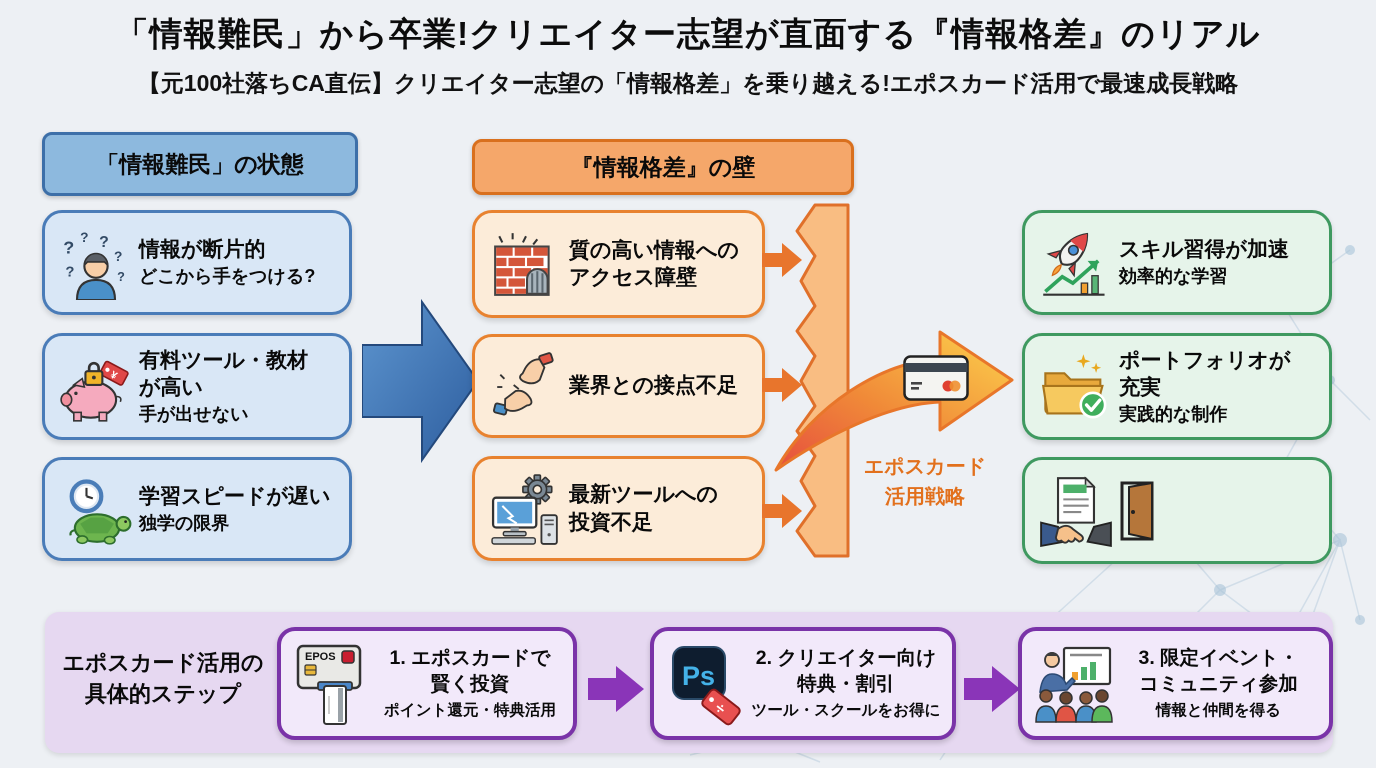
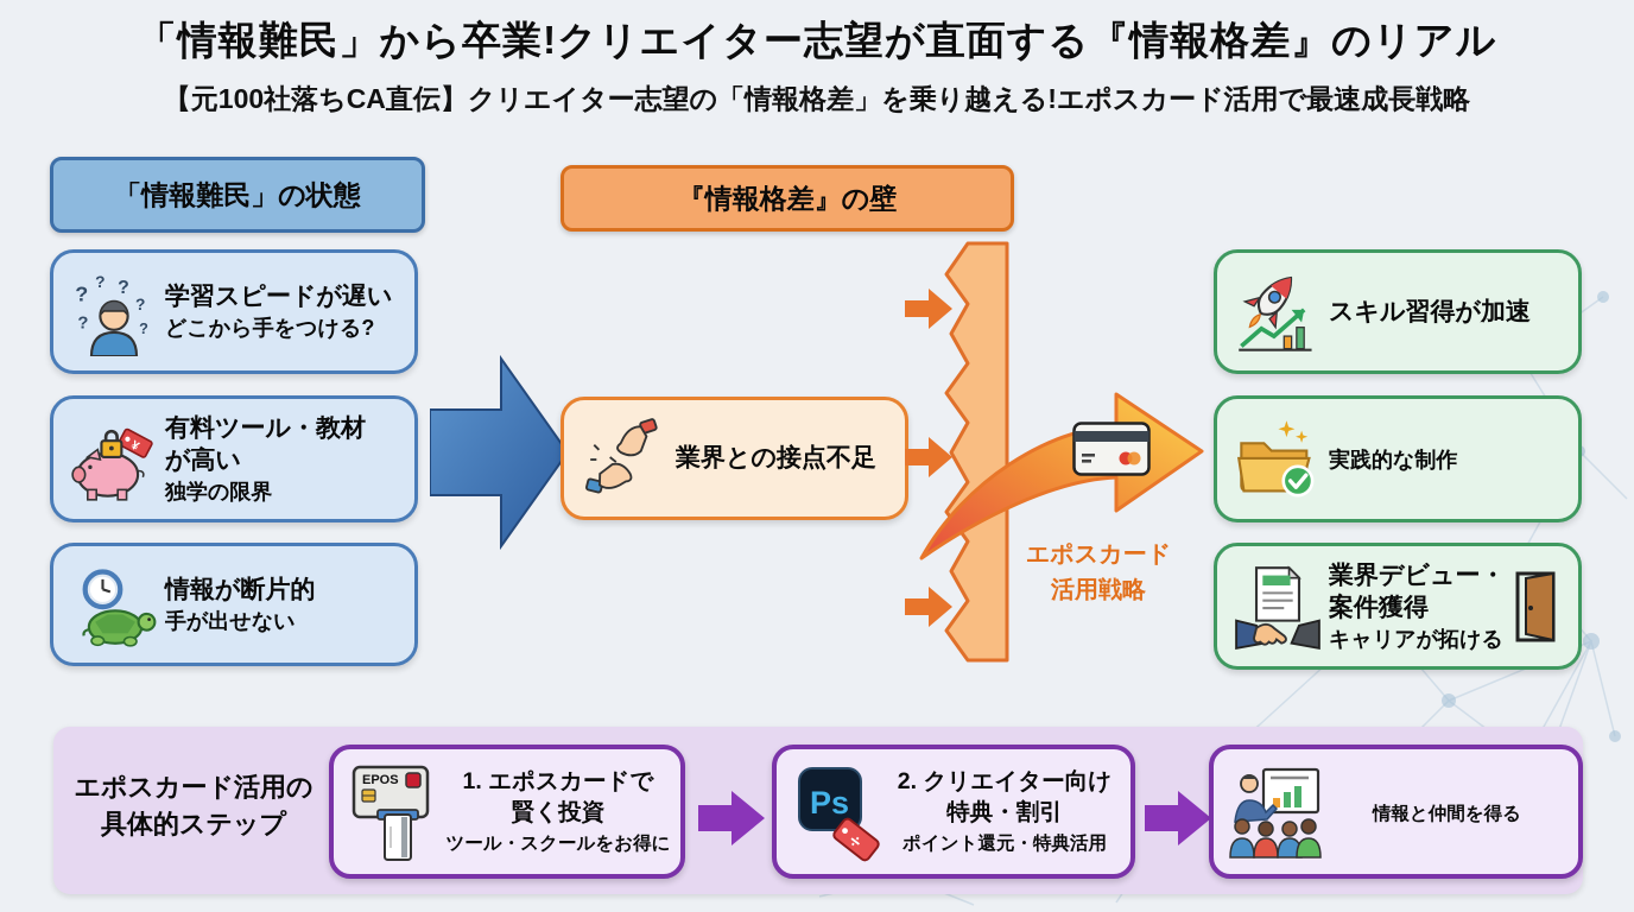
  「情報難民」から卒業!クリエイター志望が直面する『情報格差』のリアル
  【元100社落ちCA直伝】クリエイター志望の「情報格差」を乗り越える!エポスカード活用で最速成長戦略
  「情報難民」の状態
  ?
  ?
  ?
  ?
  ?
  ?
- 情報が断片的
+ 学習スピードが遅い
  どこから手をつける?
  有料ツール・教材
  が高い
- 手が出せない
+ 独学の限界
- 学習スピードが遅い
+ 情報が断片的
- 独学の限界
+ 手が出せない
  『情報格差』の壁
- 質の高い情報への
- アクセス障壁
  業界との接点不足
- 最新ツールへの
- 投資不足
  エポスカード
  活用戦略
  スキル習得が加速
- 効率的な学習
- ポートフォリオが
- 充実
  実践的な制作
+ 業界デビュー・
+ 案件獲得
+ キャリアが拓ける
  エポスカード活用の
  具体的ステップ
  EPOS
  1. エポスカードで
  賢く投資
- ポイント還元・特典活用
+ ツール・スクールをお得に
  Ps
  2. クリエイター向け
  特典・割引
- ツール・スクールをお得に
+ ポイント還元・特典活用
- 3. 限定イベント・
- コミュニティ参加
  情報と仲間を得る
